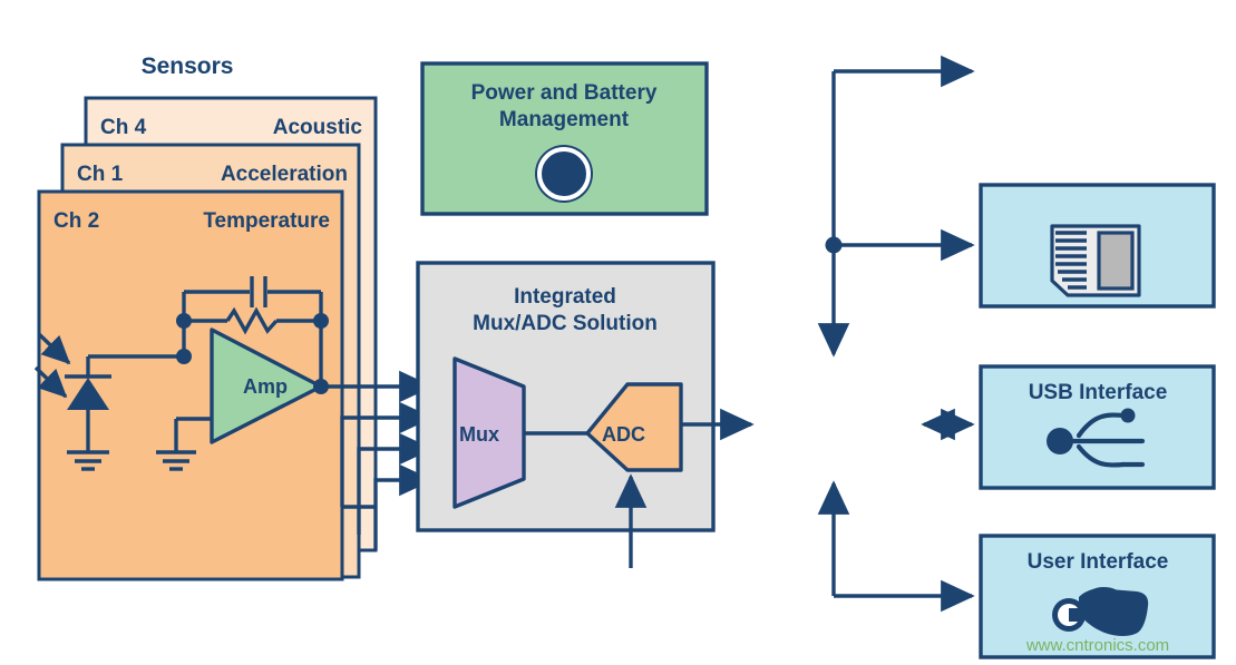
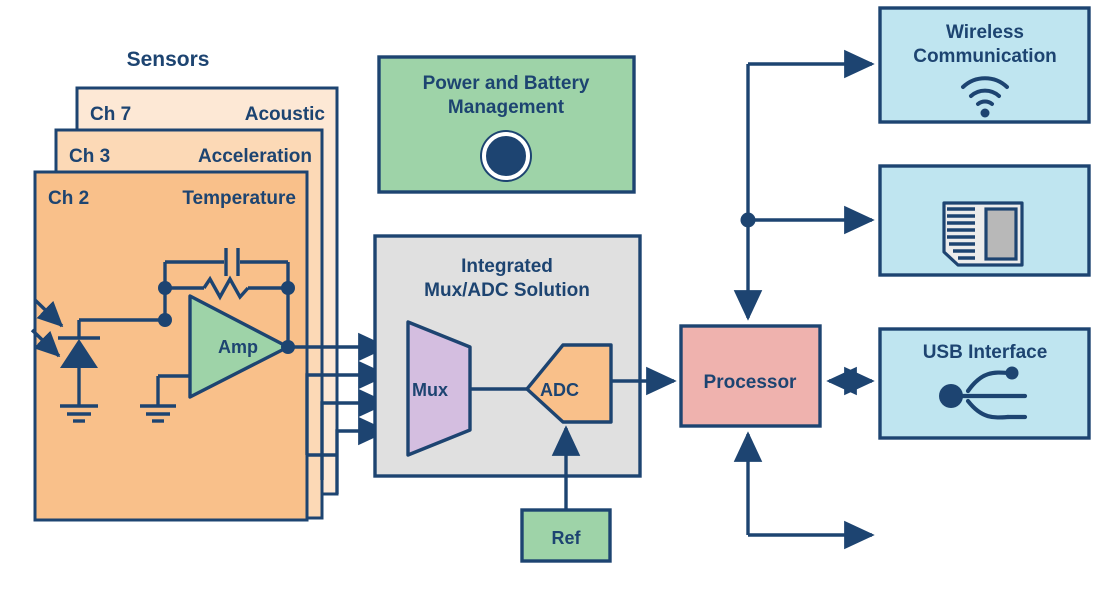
  Sensors
- Ch 4
+ Ch 7
  Acoustic
- Ch 1
+ Ch 3
  Acceleration
  Ch 2
  Temperature
  Amp
  Power and Battery
  Management
  Integrated
  Mux/ADC Solution
  Mux
  ADC
+ Ref
+ Processor
+ Wireless
+ Communication
  USB Interface
- User Interface
- www.cntronics.com
